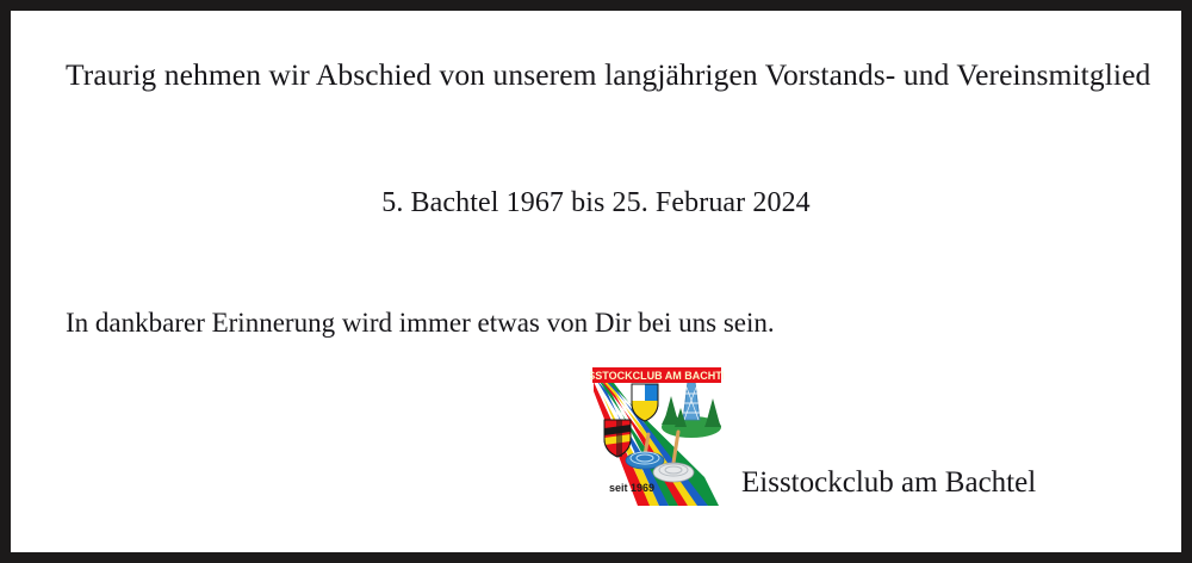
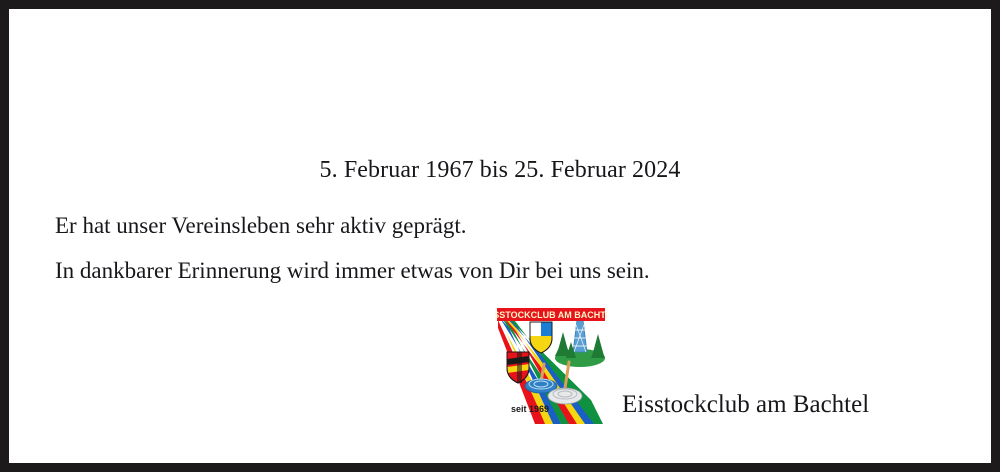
- Traurig nehmen wir Abschied von unserem langjährigen Vorstands- und Vereinsmitglied
- 5. Bachtel 1967 bis 25. Februar 2024
+ 5. Februar 1967 bis 25. Februar 2024
+ Er hat unser Vereinsleben sehr aktiv geprägt.
  In dankbarer Erinnerung wird immer etwas von Dir bei uns sein.
  SSTOCKCLUB AM BACHT
  seit 1969
  Eisstockclub am Bachtel
